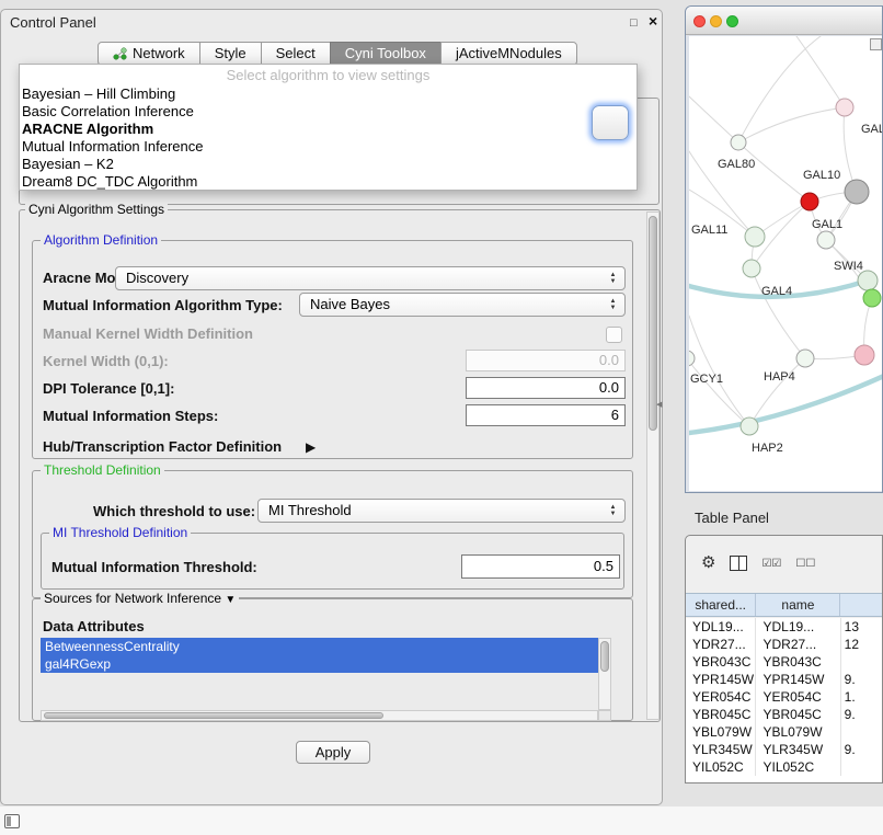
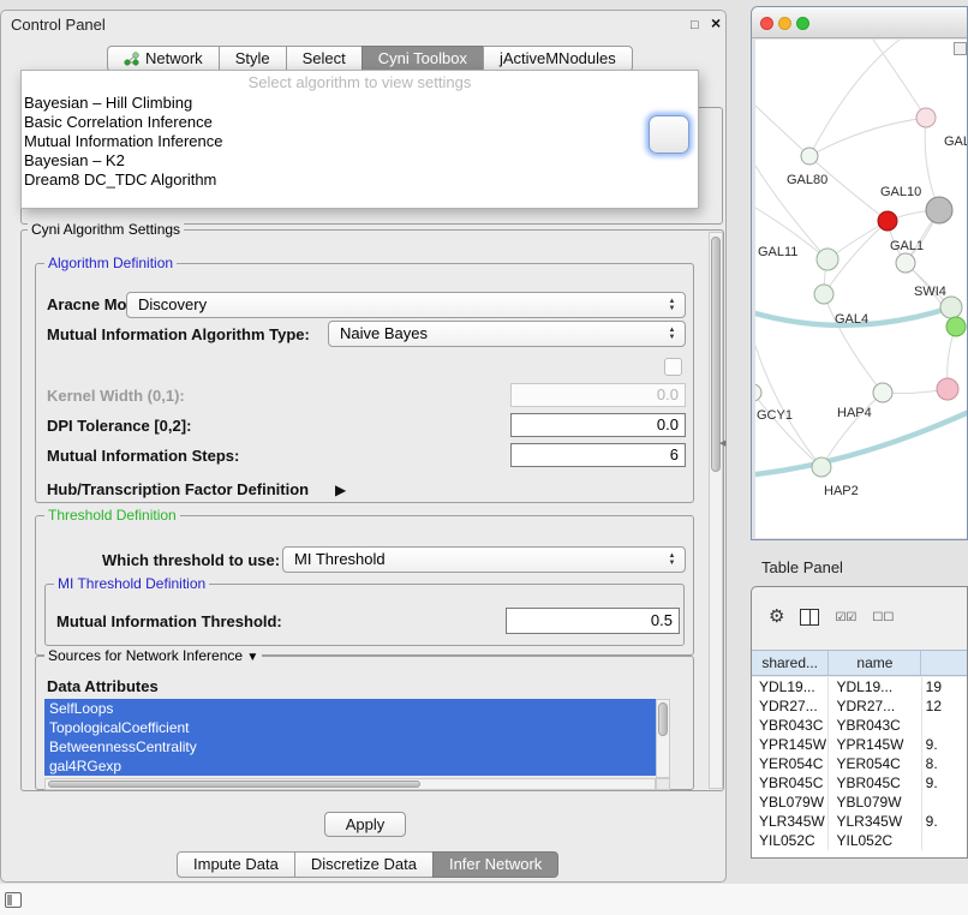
  Control Panel
  □
  ×
  Network
  Style
  Select
  Cyni Toolbox
  jActiveMNodules
  Select algorithm to view settings
  Bayesian – Hill Climbing
  Basic Correlation Inference
- ARACNE Algorithm
  Mutual Information Inference
  Bayesian – K2
  Dream8 DC_TDC Algorithm
  Cyni Algorithm Settings
  Algorithm Definition
  Aracne Mo
  Discovery
  Mutual Information Algorithm Type:
  Naive Bayes
- Manual Kernel Width Definition
  Kernel Width (0,1):
  0.0
- DPI Tolerance [0,1]:
+ DPI Tolerance [0,2]:
  0.0
  Mutual Information Steps:
  6
  Hub/Transcription Factor Definition
  ▶
  Threshold Definition
  Which threshold to use:
  MI Threshold
  MI Threshold Definition
  Mutual Information Threshold:
  0.5
  Sources for Network Inference ▼
  Data Attributes
+ SelfLoops
+ TopologicalCoefficient
  BetweennessCentrality
  gal4RGexp
  Apply
+ Impute Data
+ Discretize Data
+ Infer Network
  GAL80
  GAL10
  GAL
  GAL11
  GAL1
  SWI4
  GAL4
  GCY1
  HAP4
  HAP2
  Table Panel
  ⚙
  ☑☑
  ☐☐
  shared...
  name
  YDL19...
  YDL19...
- 13
+ 19
  YDR27...
  YDR27...
  12
  YBR043C
  YBR043C
  YPR145W
  YPR145W
  9.
  YER054C
  YER054C
- 1.
+ 8.
  YBR045C
  YBR045C
  9.
  YBL079W
  YBL079W
  YLR345W
  YLR345W
  9.
  YIL052C
  YIL052C
